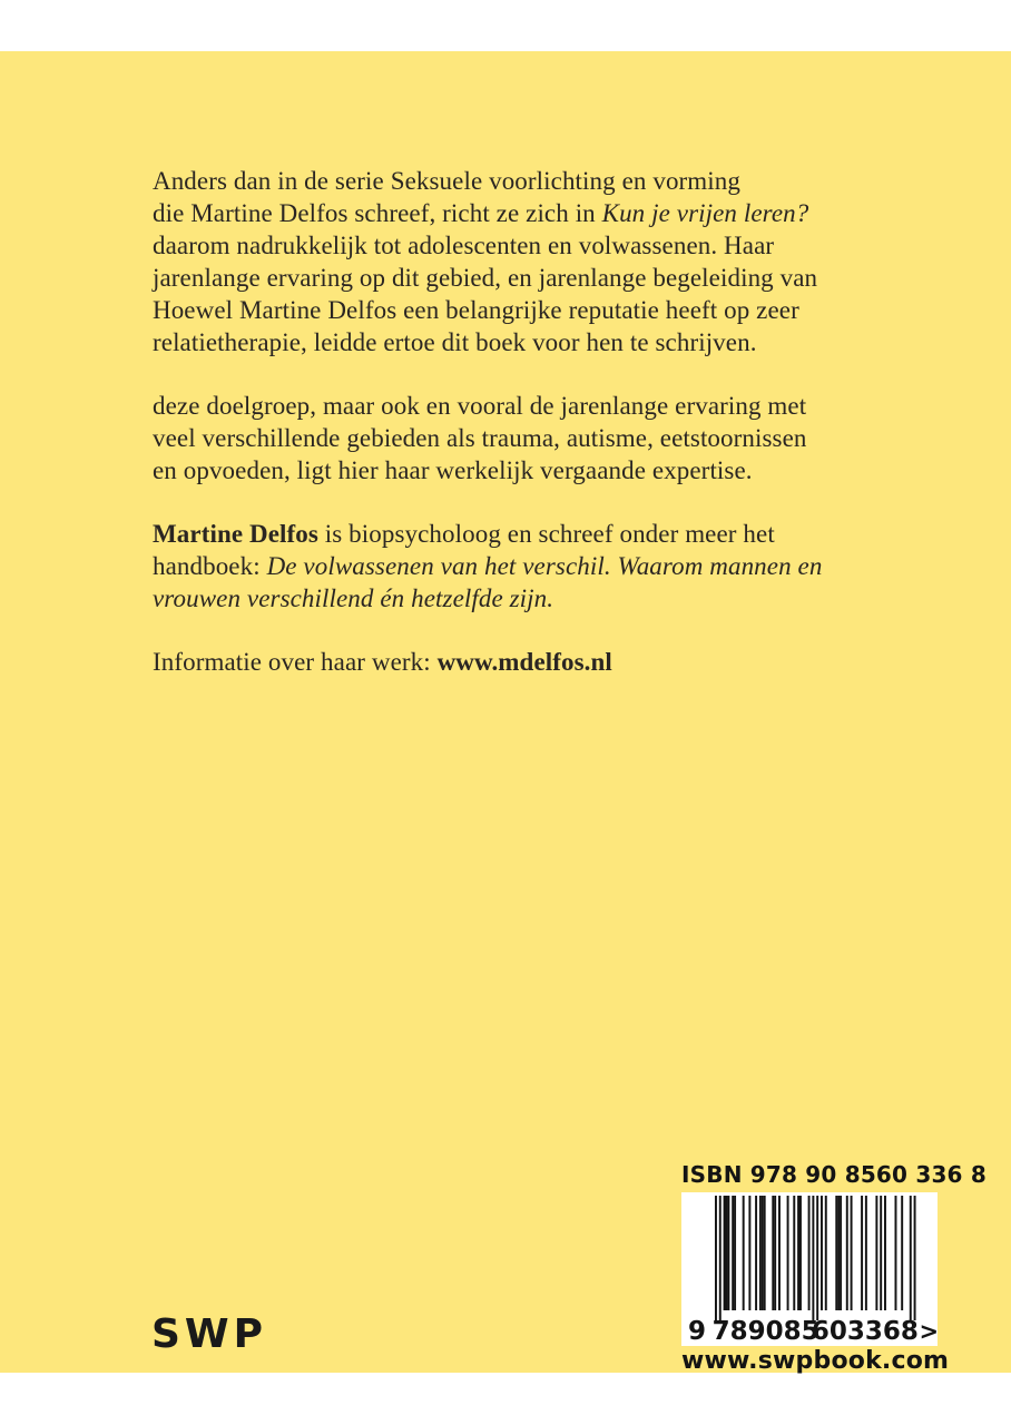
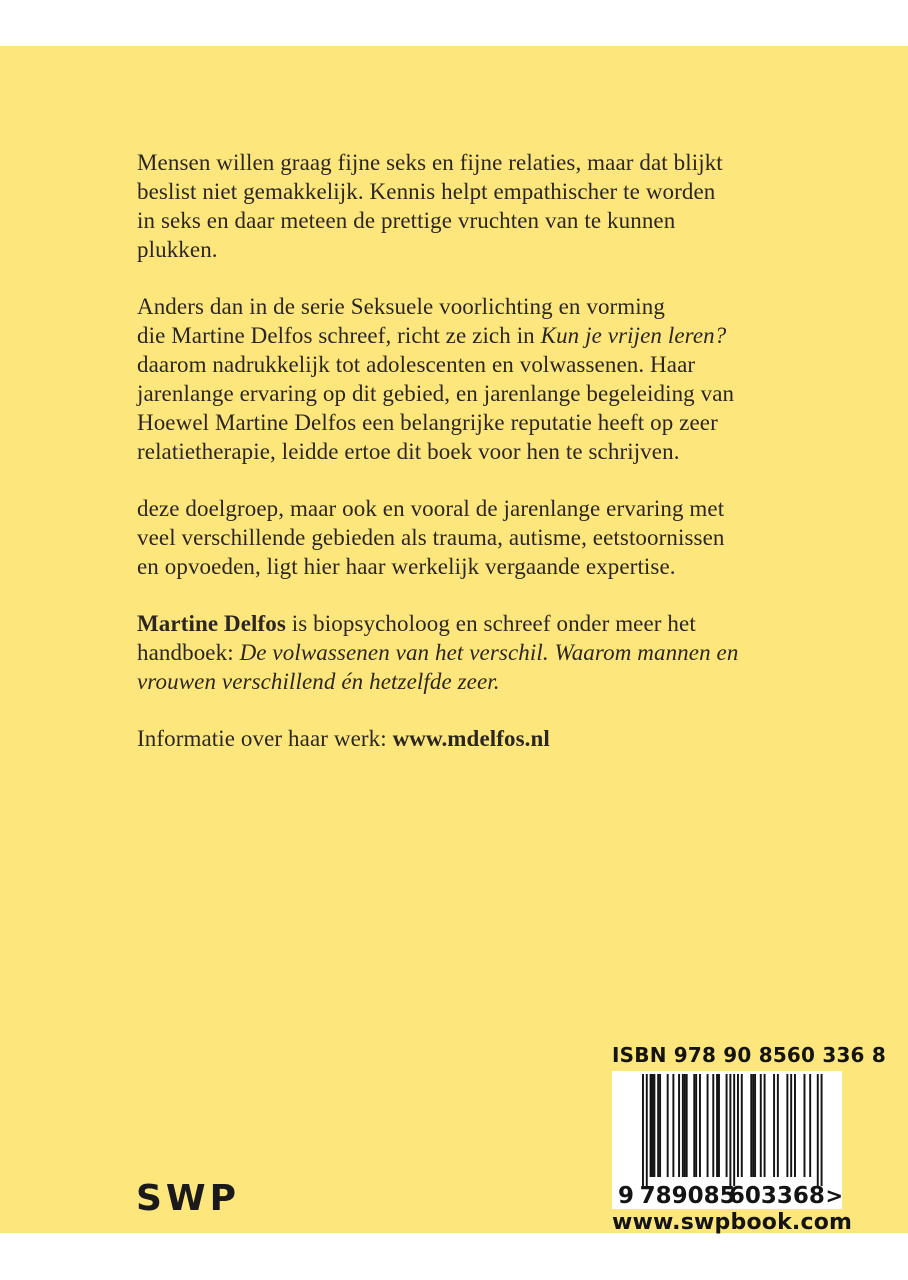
+ Mensen willen graag fijne seks en fijne relaties, maar dat blijkt
+ beslist niet gemakkelijk. Kennis helpt empathischer te worden
+ in seks en daar meteen de prettige vruchten van te kunnen
+ plukken.
  Anders dan in de serie Seksuele voorlichting en vorming
  die Martine Delfos schreef, richt ze zich in Kun je vrijen leren?
  daarom nadrukkelijk tot adolescenten en volwassenen. Haar
  jarenlange ervaring op dit gebied, en jarenlange begeleiding van
  Hoewel Martine Delfos een belangrijke reputatie heeft op zeer
  relatietherapie, leidde ertoe dit boek voor hen te schrijven.
  deze doelgroep, maar ook en vooral de jarenlange ervaring met
  veel verschillende gebieden als trauma, autisme, eetstoornissen
  en opvoeden, ligt hier haar werkelijk vergaande expertise.
  Martine Delfos is biopsycholoog en schreef onder meer het
  handboek: De volwassenen van het verschil. Waarom mannen en
- vrouwen verschillend én hetzelfde zijn.
+ vrouwen verschillend én hetzelfde zeer.
  Informatie over haar werk: www.mdelfos.nl
  ISBN 978 90 8560 336 8
  9
  789085
  603368
  >
  www.swpbook.com
  SWP
